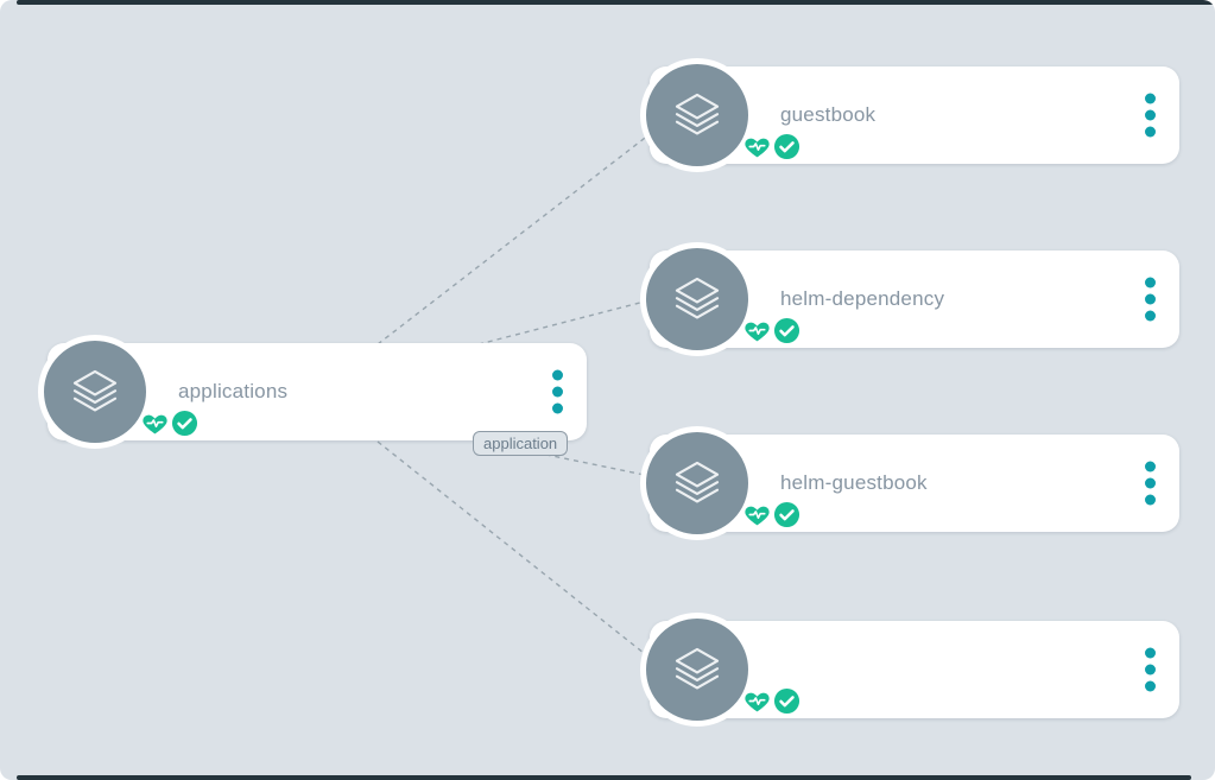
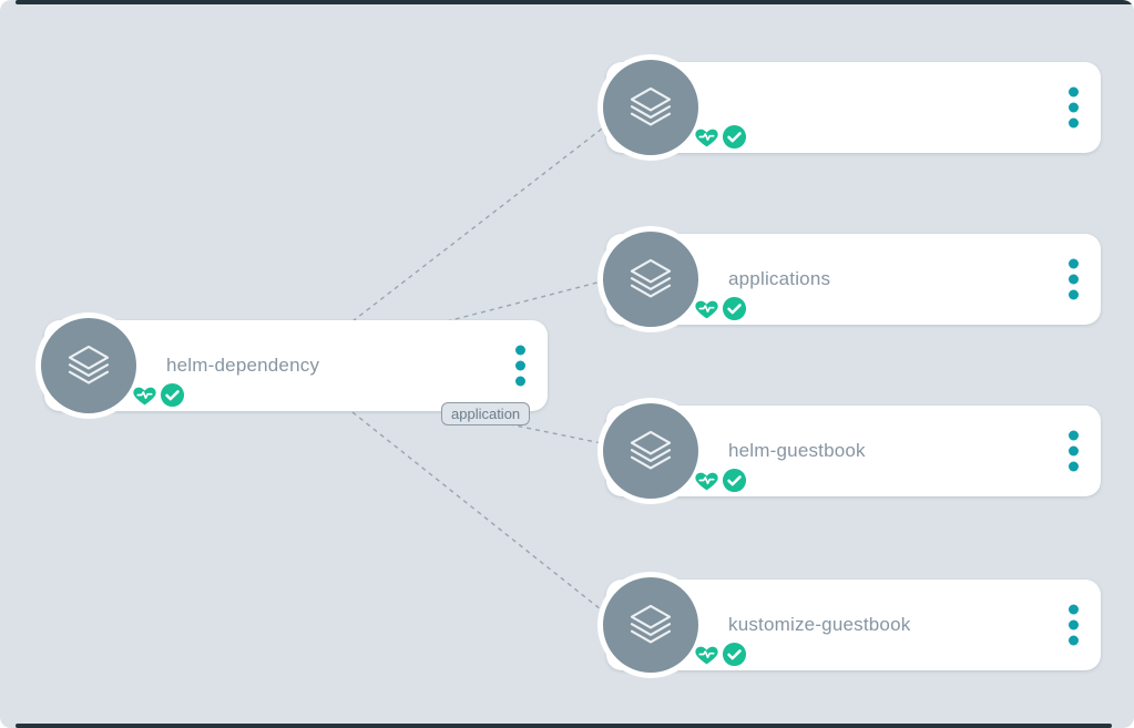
- applications
+ helm-dependency
  application
- guestbook
- helm-dependency
+ applications
  helm-guestbook
+ kustomize-guestbook
